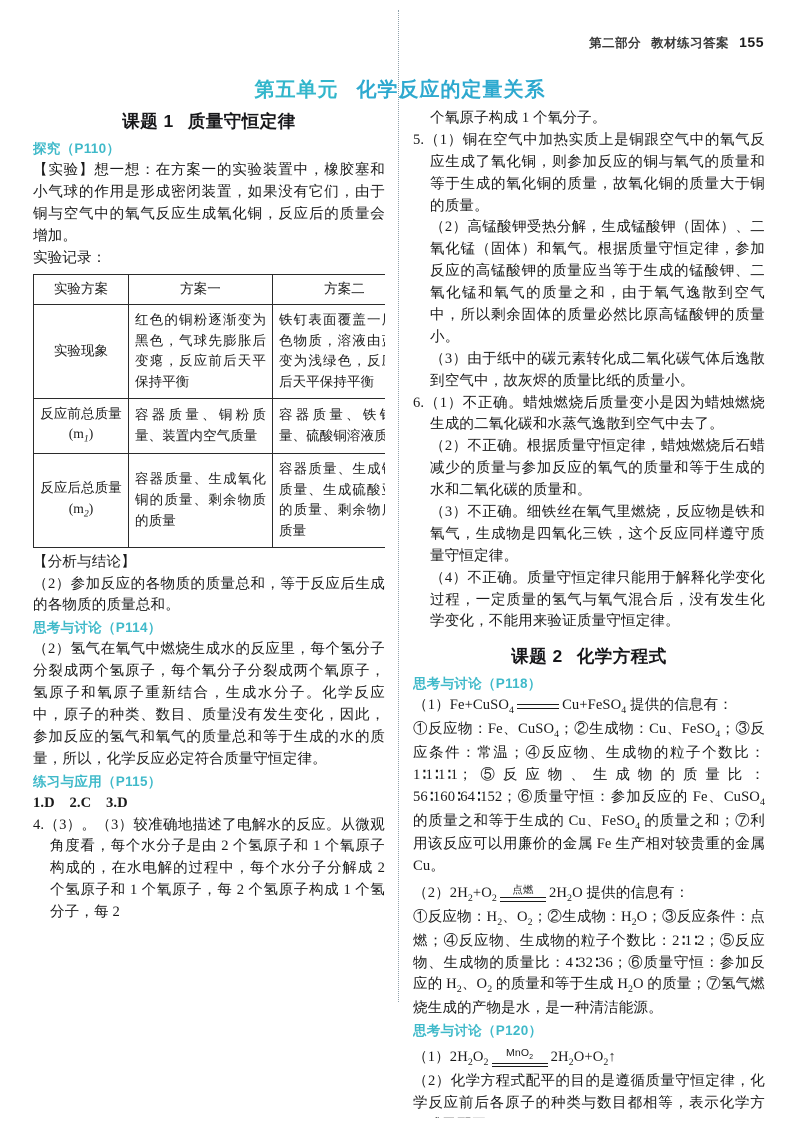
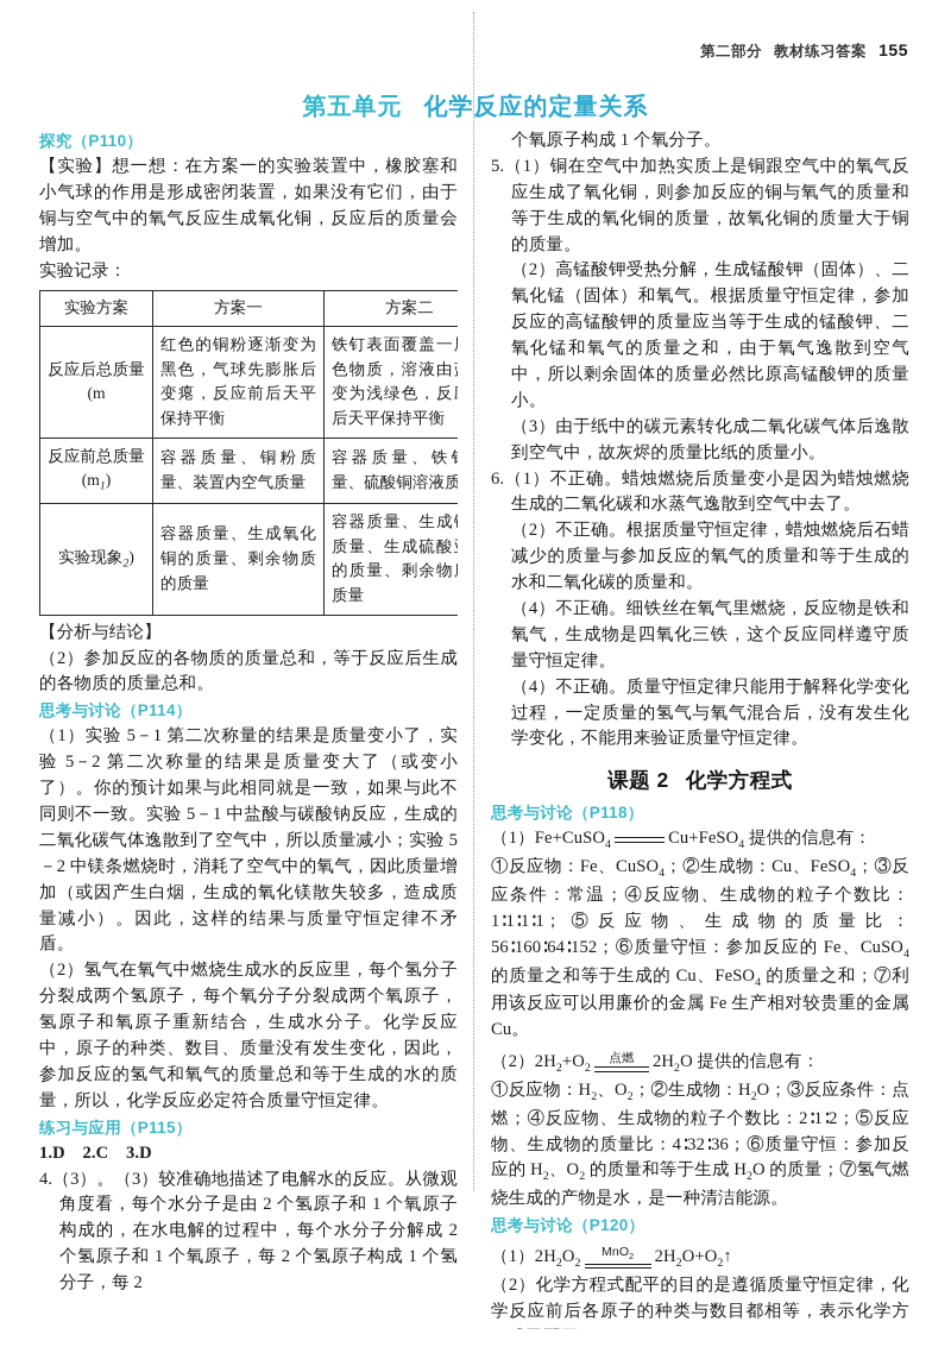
  第二部分
  教材练习答案
  155
  第五单元 化学反应的定量关系
- 课题 1 质量守恒定律
  探究（P110）
  【实验】想一想：在方案一的实验装置中，橡胶塞和小气球的作用是形成密闭装置，如果没有它们，由于铜与空气中的氧气反应生成氧化铜，反应后的质量会增加。
  实验记录：
  实验方案	方案一	方案二
- 实验现象	红色的铜粉逐渐变为黑色，气球先膨胀后变瘪，反应前后天平保持平衡	铁钉表面覆盖一色物质，溶液由变为浅绿色，反后天平保持平衡
+ 反应后总质量(m	红色的铜粉逐渐变为黑色，气球先膨胀后变瘪，反应前后天平保持平衡	铁钉表面覆盖一色物质，溶液由变为浅绿色，反后天平保持平衡
  反应前总质量(m1)	容器质量、铜粉质量、装置内空气质量	容器质量、铁量、硫酸铜溶液质
- 反应后总质量(m2)	容器质量、生成氧化铜的质量、剩余物质的质量	容器质量、生成质量、生成硫酸的质量、剩余物质量
+ 实验现象2)	容器质量、生成氧化铜的质量、剩余物质的质量	容器质量、生成质量、生成硫酸的质量、剩余物质量
  【分析与结论】
  （2）参加反应的各物质的质量总和，等于反应后生成的各物质的质量总和。
  思考与讨论（P114）
+ （1）实验 5－1 第二次称量的结果是质量变小了，实验 5－2 第二次称量的结果是质量变大了（或变小了）。你的预计如果与此相同就是一致，如果与此不同则不一致。实验 5－1 中盐酸与碳酸钠反应，生成的二氧化碳气体逸散到了空气中，所以质量减小；实验 5－2 中镁条燃烧时，消耗了空气中的氧气，因此质量增加（或因产生白烟，生成的氧化镁散失较多，造成质量减小）。因此，这样的结果与质量守恒定律不矛盾。
  （2）氢气在氧气中燃烧生成水的反应里，每个氢分子分裂成两个氢原子，每个氧分子分裂成两个氧原子，氢原子和氧原子重新结合，生成水分子。化学反应中，原子的种类、数目、质量没有发生变化，因此，参加反应的氢气和氧气的质量总和等于生成的水的质量，所以，化学反应必定符合质量守恒定律。
  练习与应用（P115）
  1.D 2.C 3.D
  4.（3）。（3）较准确地描述了电解水的反应。从微观角度看，每个水分子是由 2 个氢原子和 1 个氧原子构成的，在水电解的过程中，每个水分子分解成 2 个氢原子和 1 个氧原子，每 2 个氢原子构成 1 个氢分子，每 2
  个氧原子构成 1 个氧分子。
  5.（1）铜在空气中加热实质上是铜跟空气中的氧气反应生成了氧化铜，则参加反应的铜与氧气的质量和等于生成的氧化铜的质量，故氧化铜的质量大于铜的质量。
  （2）高锰酸钾受热分解，生成锰酸钾（固体）、二氧化锰（固体）和氧气。根据质量守恒定律，参加反应的高锰酸钾的质量应当等于生成的锰酸钾、二氧化锰和氧气的质量之和，由于氧气逸散到空气中，所以剩余固体的质量必然比原高锰酸钾的质量小。
  （3）由于纸中的碳元素转化成二氧化碳气体后逸散到空气中，故灰烬的质量比纸的质量小。
  6.（1）不正确。蜡烛燃烧后质量变小是因为蜡烛燃烧生成的二氧化碳和水蒸气逸散到空气中去了。
  （2）不正确。根据质量守恒定律，蜡烛燃烧后石蜡减少的质量与参加反应的氧气的质量和等于生成的水和二氧化碳的质量和。
- （3）不正确。细铁丝在氧气里燃烧，反应物是铁和氧气，生成物是四氧化三铁，这个反应同样遵守质量守恒定律。
+ （4）不正确。细铁丝在氧气里燃烧，反应物是铁和氧气，生成物是四氧化三铁，这个反应同样遵守质量守恒定律。
  （4）不正确。质量守恒定律只能用于解释化学变化过程，一定质量的氢气与氧气混合后，没有发生化学变化，不能用来验证质量守恒定律。
  课题 2 化学方程式
  思考与讨论（P118）
  （1）Fe+CuSO4 Cu+FeSO4 提供的信息有：
  ①反应物：Fe、CuSO4；②生成物：Cu、FeSO4；③反应条件：常温；④反应物、生成物的粒子个数比：1∶1∶1∶1；⑤反应物、生成物的质量比：56∶160∶64∶152；⑥质量守恒：参加反应的 Fe、CuSO4 的质量之和等于生成的 Cu、FeSO4 的质量之和；⑦利用该反应可以用廉价的金属 Fe 生产相对较贵重的金属 Cu。
  （2）2H2+O2
  点燃
  2H2O 提供的信息有：
  ①反应物：H2、O2；②生成物：H2O；③反应条件：点燃；④反应物、生成物的粒子个数比：2∶1∶2；⑤反应物、生成物的质量比：4∶32∶36；⑥质量守恒：参加反应的 H2、O2 的质量和等于生成 H2O 的质量；⑦氢气燃烧生成的产物是水，是一种清洁能源。
  思考与讨论（P120）
  （1）2H2O2
  MnO2
  2H2O+O2↑
  （2）化学方程式配平的目的是遵循质量守恒定律，化学反应前后各原子的种类与数目都相等，表示化学方
